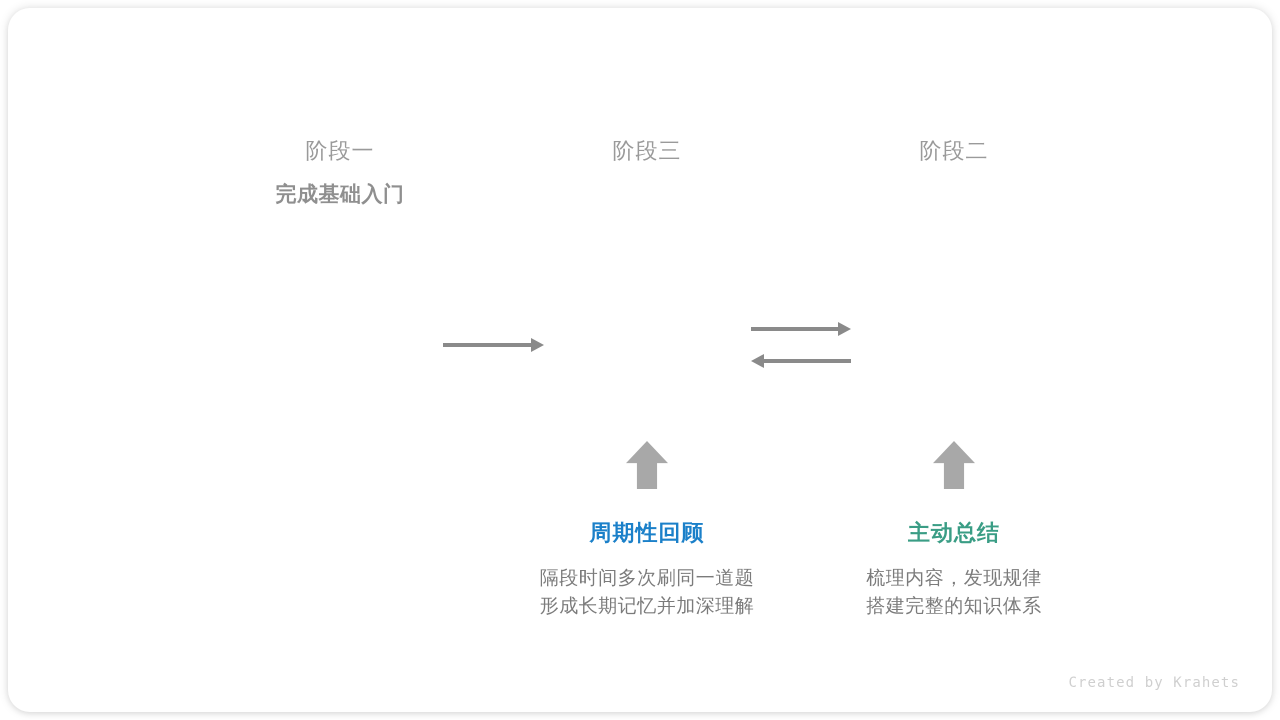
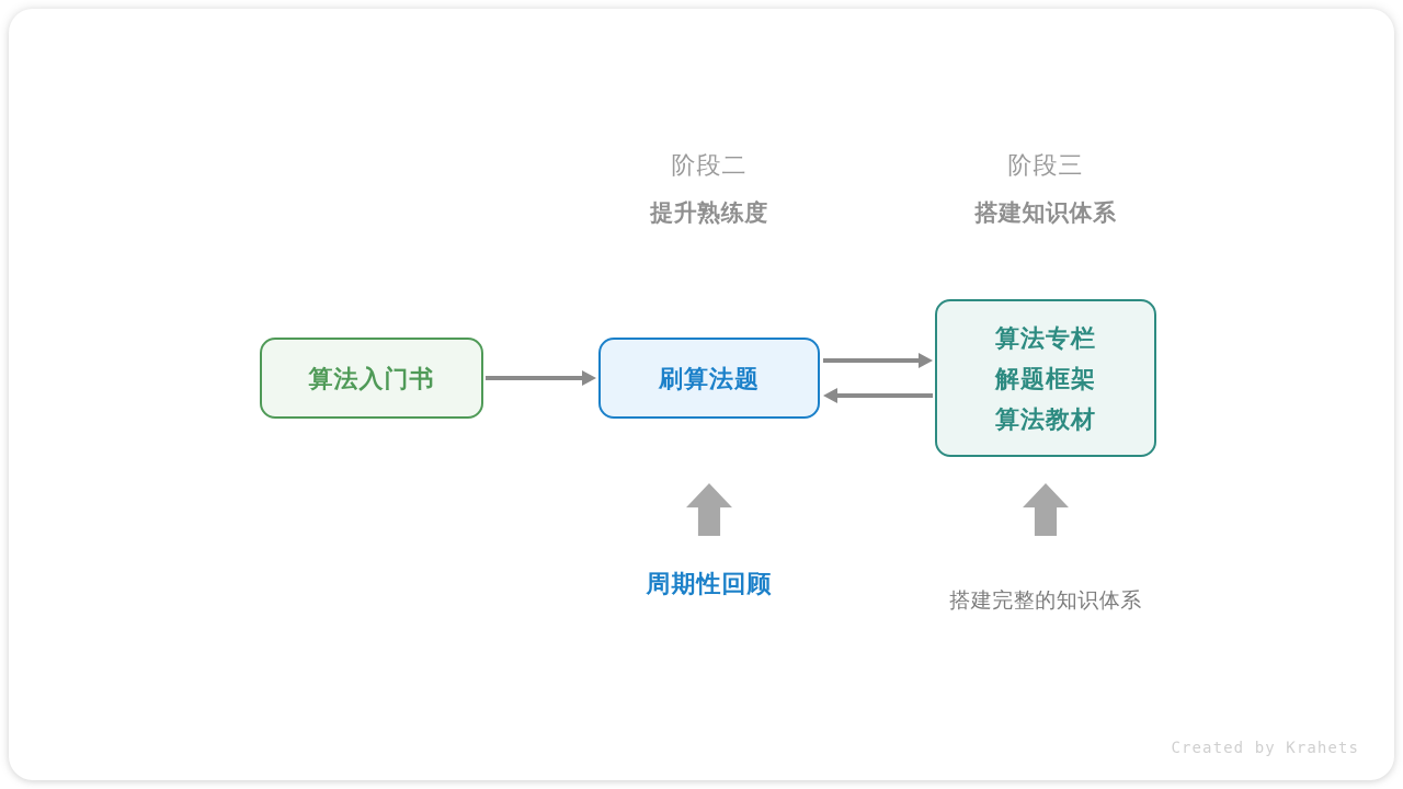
- 阶段一
- 完成基础入门
- 阶段三
+ 阶段二
+ 提升熟练度
- 阶段二
+ 阶段三
+ 搭建知识体系
+ 算法入门书
+ 刷算法题
+ 算法专栏
+ 解题框架
+ 算法教材
  周期性回顾
- 隔段时间多次刷同一道题
- 形成长期记忆并加深理解
- 主动总结
- 梳理内容，发现规律
  搭建完整的知识体系
  Created by Krahets
